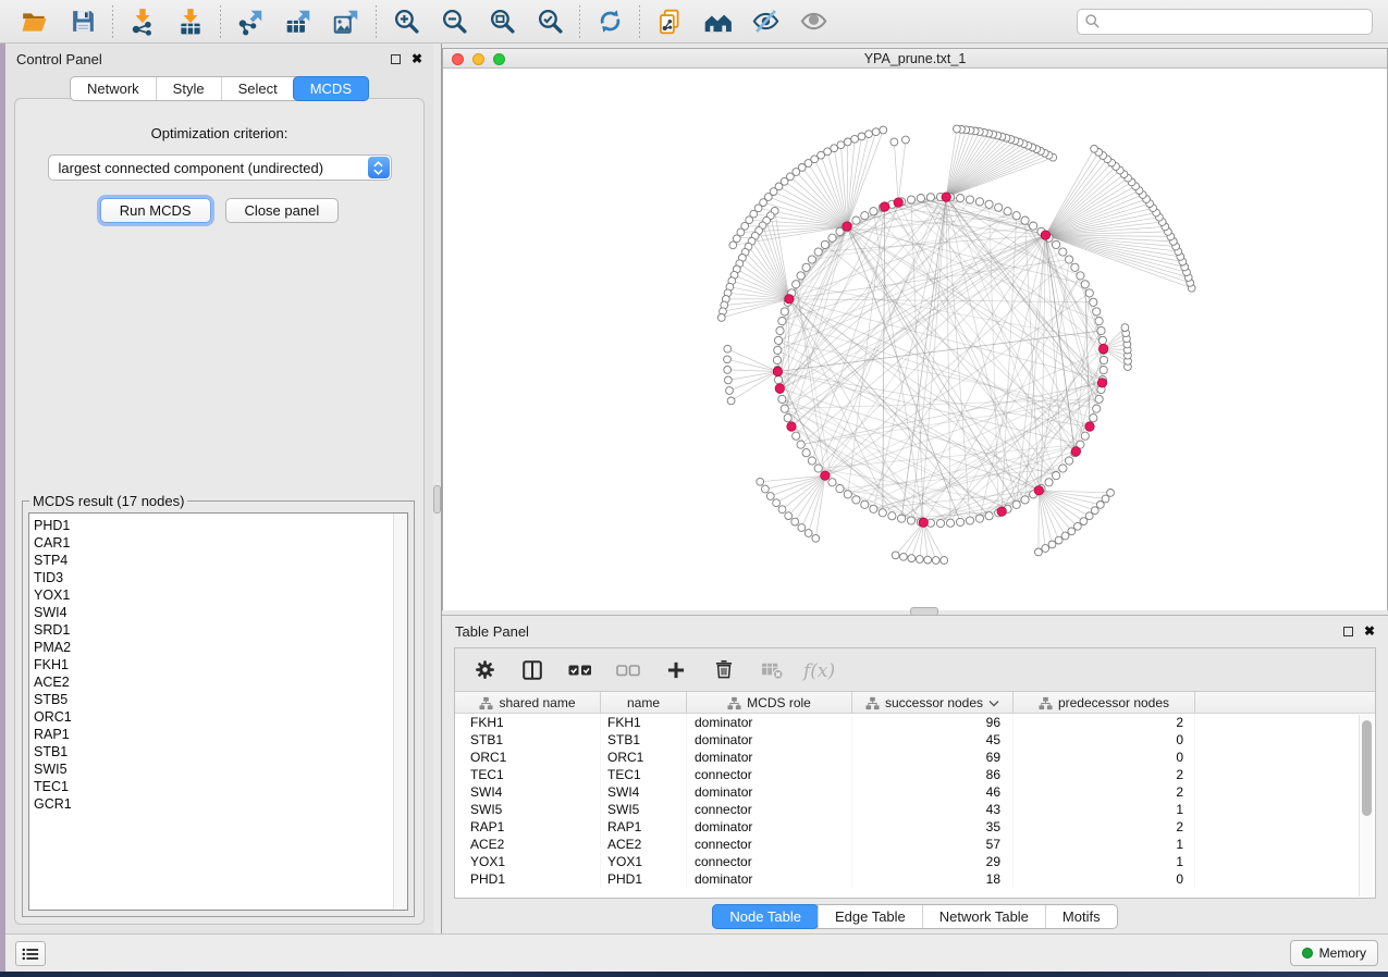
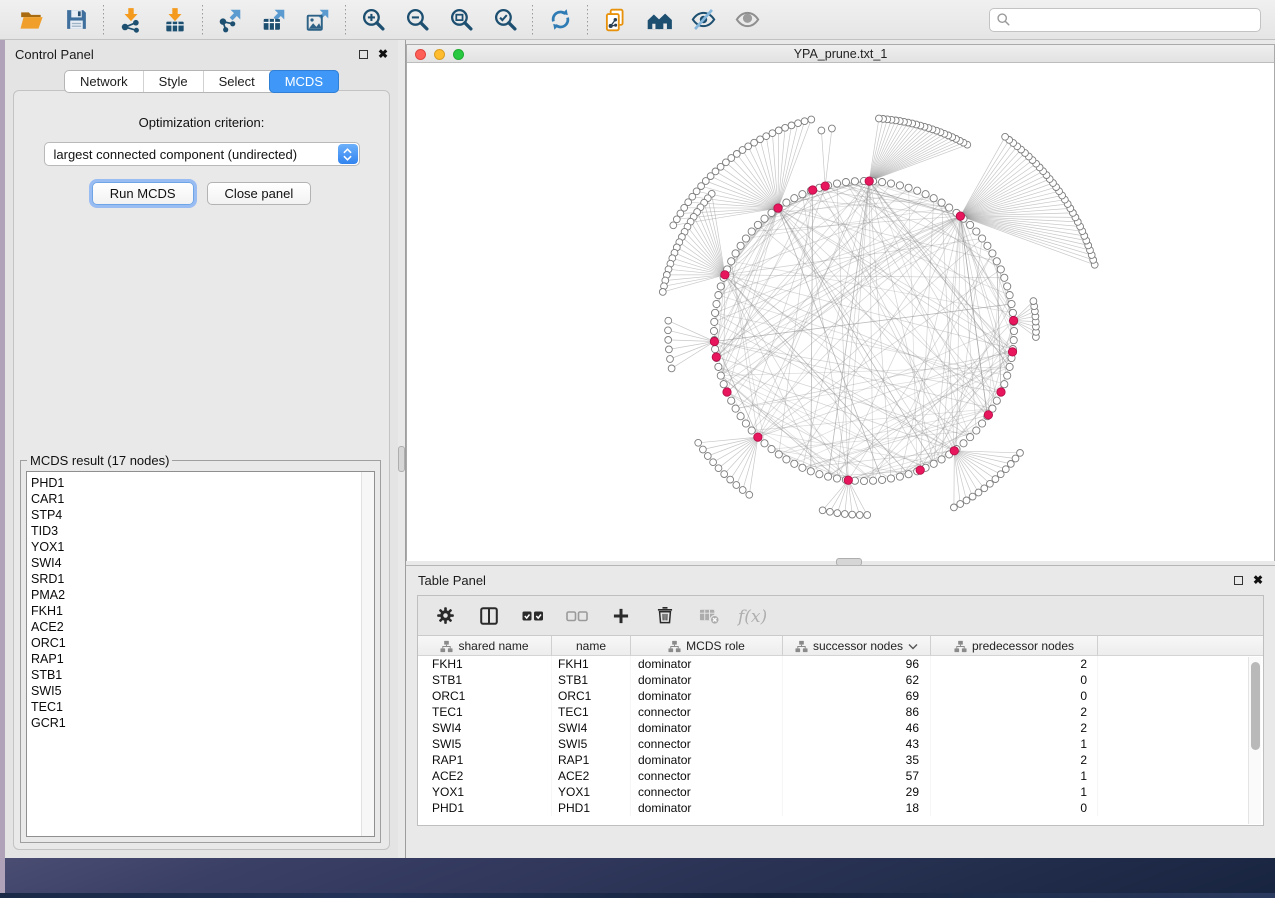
  Control Panel
  ✖
  Network
  Style
  Select
  MCDS
  Optimization criterion:
  largest connected component (undirected)
  Run MCDS
  Close panel
  MCDS result (17 nodes)
  PHD1
  CAR1
  STP4
  TID3
  YOX1
  SWI4
  SRD1
  PMA2
  FKH1
  ACE2
- STB5
  ORC1
  RAP1
  STB1
  SWI5
  TEC1
  GCR1
  YPA_prune.txt_1
  Table Panel
  ✖
  f(x)
  shared name
  name
  MCDS role
  successor nodes
  predecessor nodes
  FKH1
  FKH1
  dominator
  96
  2
  STB1
  STB1
  dominator
- 45
+ 62
  0
  ORC1
  ORC1
  dominator
  69
  0
  TEC1
  TEC1
  connector
  86
  2
  SWI4
  SWI4
  dominator
  46
  2
  SWI5
  SWI5
  connector
  43
  1
  RAP1
  RAP1
  dominator
  35
  2
  ACE2
  ACE2
  connector
  57
  1
  YOX1
  YOX1
  connector
  29
  1
  PHD1
  PHD1
  dominator
  18
  0
- Node Table
- Edge Table
- Network Table
- Motifs
- Memory
